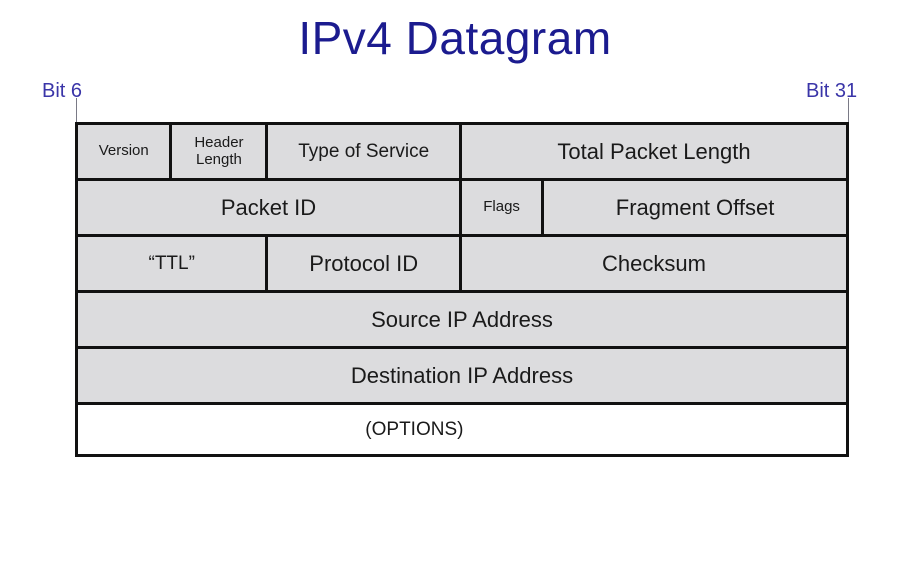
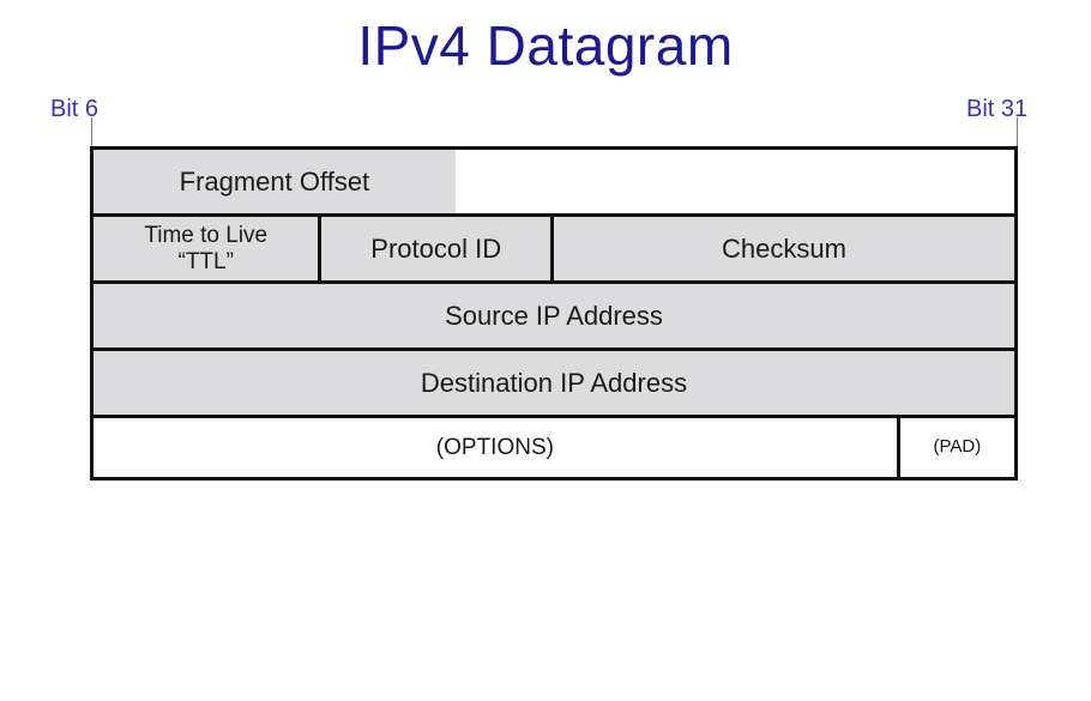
  IPv4 Datagram
  Bit 6
  Bit 31
- Version
- Header
- Length
- Type of Service
- Total Packet Length
- Packet ID
- Flags
  Fragment Offset
+ Time to Live
  “TTL”
  Protocol ID
  Checksum
  Source IP Address
  Destination IP Address
  (OPTIONS)
+ (PAD)
